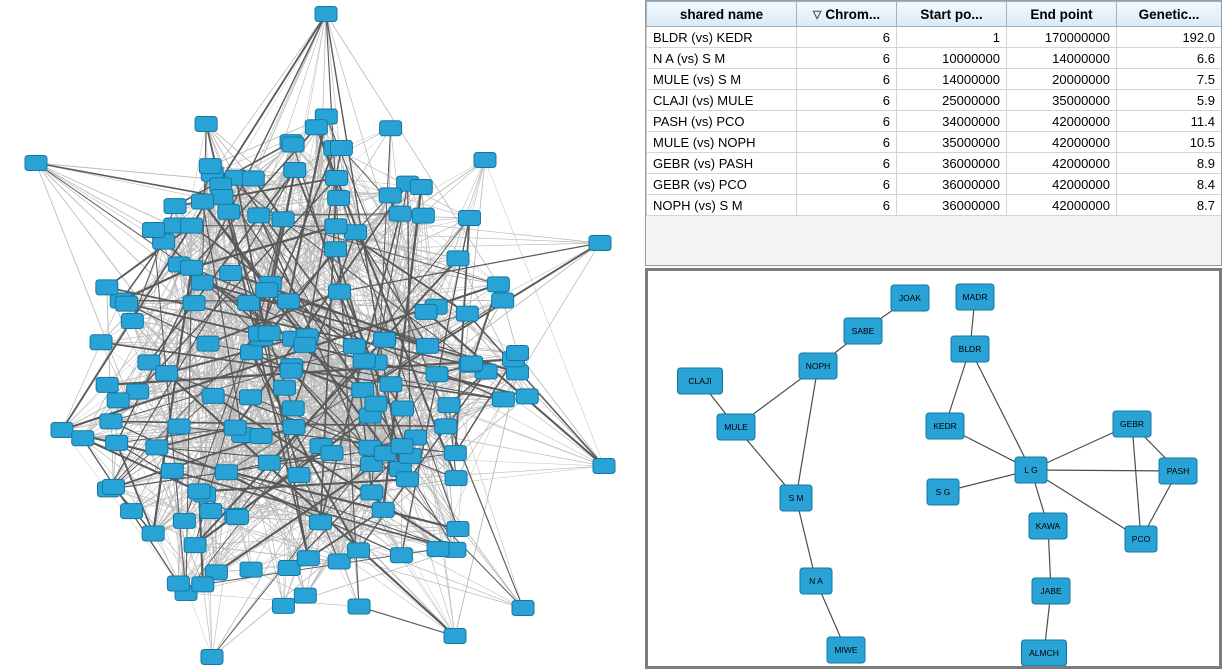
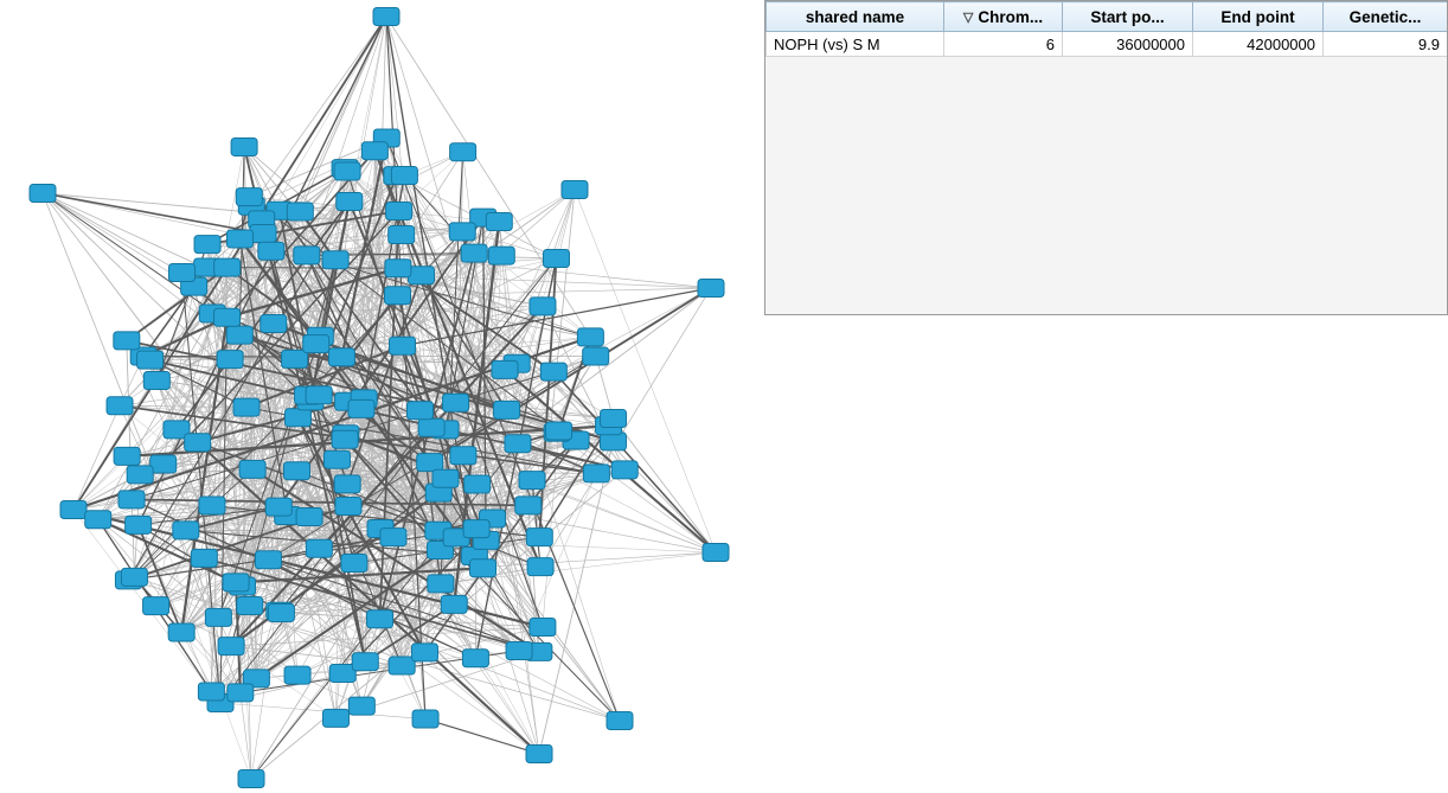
  shared name	▽ Chrom...	Start po...	End point	Genetic...
- BLDR (vs) KEDR	6	1	170000000	192.0
- N A (vs) S M	6	10000000	14000000	6.6
- MULE (vs) S M	6	14000000	20000000	7.5
- CLAJI (vs) MULE	6	25000000	35000000	5.9
- PASH (vs) PCO	6	34000000	42000000	11.4
- MULE (vs) NOPH	6	35000000	42000000	10.5
- GEBR (vs) PASH	6	36000000	42000000	8.9
- GEBR (vs) PCO	6	36000000	42000000	8.4
- NOPH (vs) S M	6	36000000	42000000	8.7
+ NOPH (vs) S M	6	36000000	42000000	9.9
- JOAK
- SABE
- NOPH
- CLAJI
- MULE
- S M
- N A
- MIWE
- MADR
- BLDR
- KEDR
- S G
- L G
- GEBR
- PASH
- PCO
- KAWA
- JABE
- ALMCH
